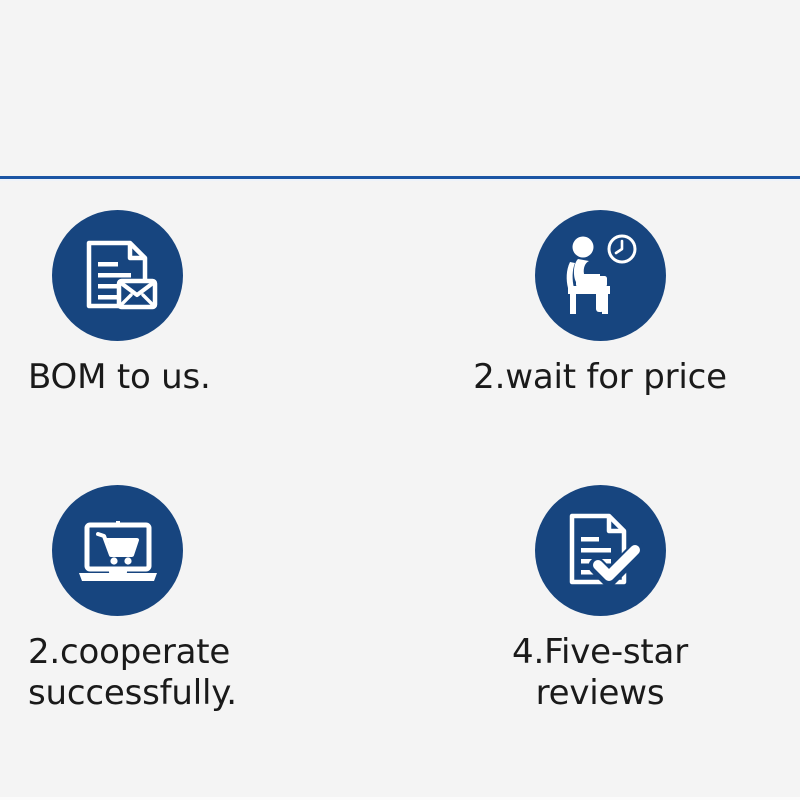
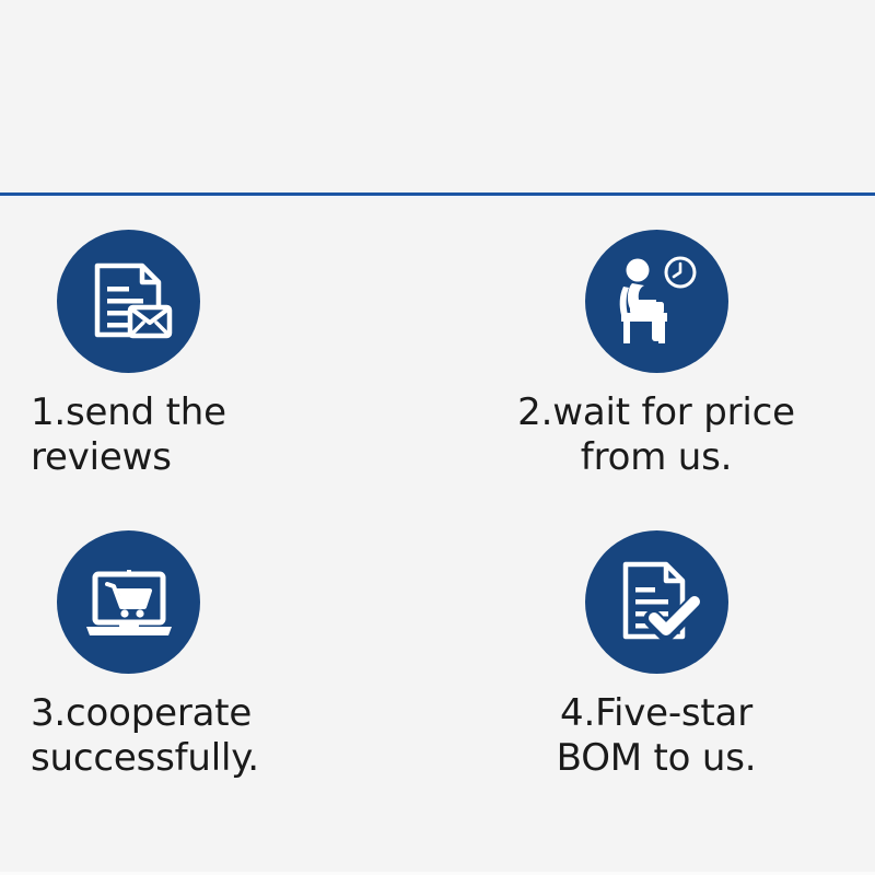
+ 1.send the
- BOM to us.
+ reviews
  2.wait for price
+ from us.
- 2.cooperate
+ 3.cooperate
  successfully.
  4.Five-star
- reviews
+ BOM to us.
